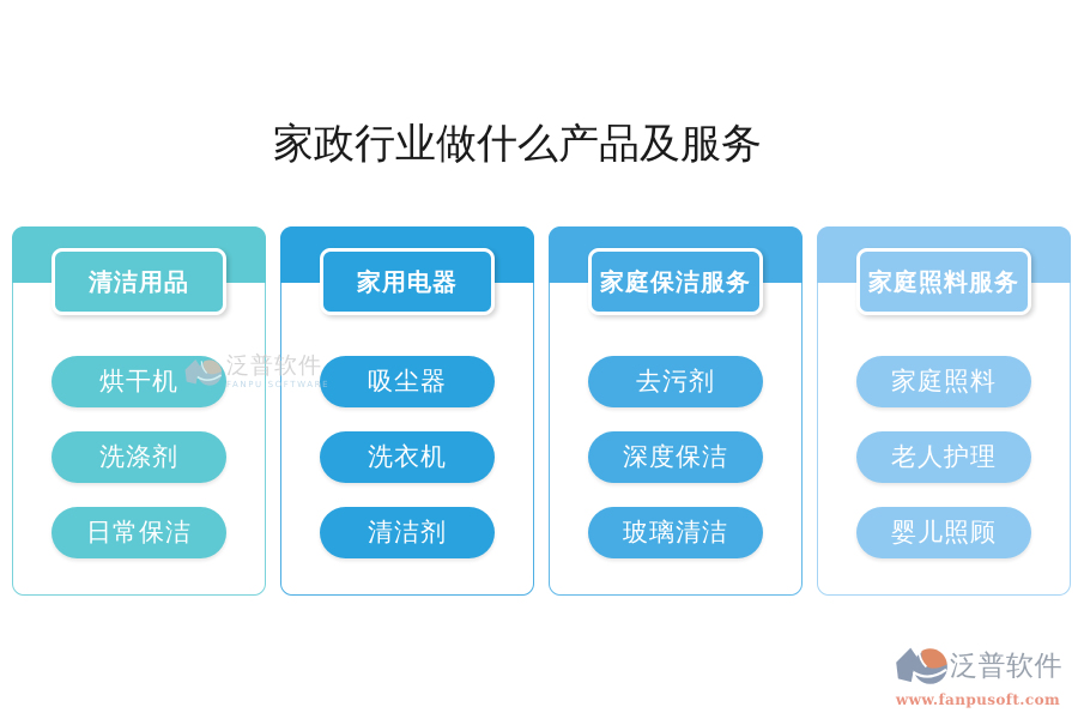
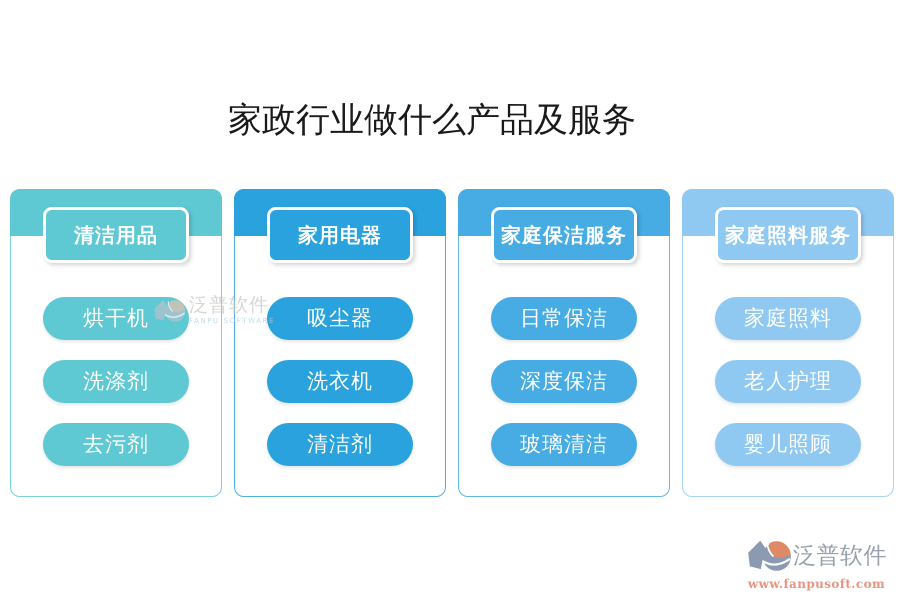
  家政行业做什么产品及服务
  清洁用品
  烘干机
  洗涤剂
- 日常保洁
+ 去污剂
  家用电器
  吸尘器
  洗衣机
  清洁剂
  家庭保洁服务
- 去污剂
+ 日常保洁
  深度保洁
  玻璃清洁
  家庭照料服务
  家庭照料
  老人护理
  婴儿照顾
  泛普软件
  FANPU SOFTWARE
  泛普软件
  www.fanpusoft.com
